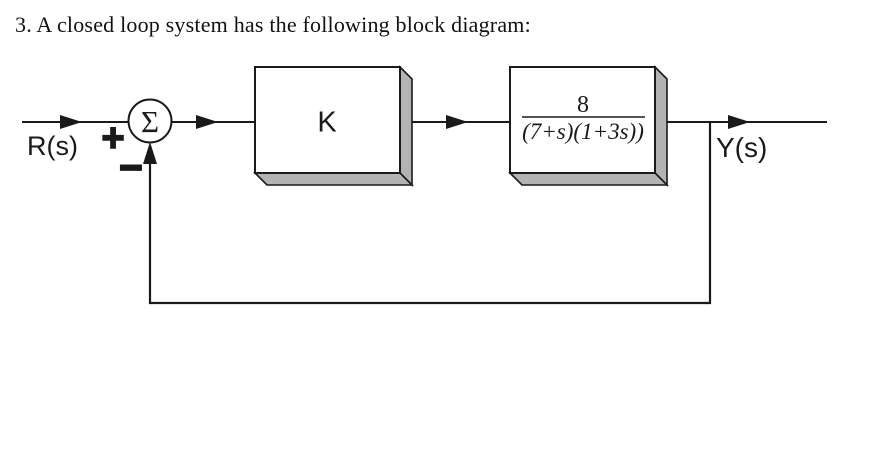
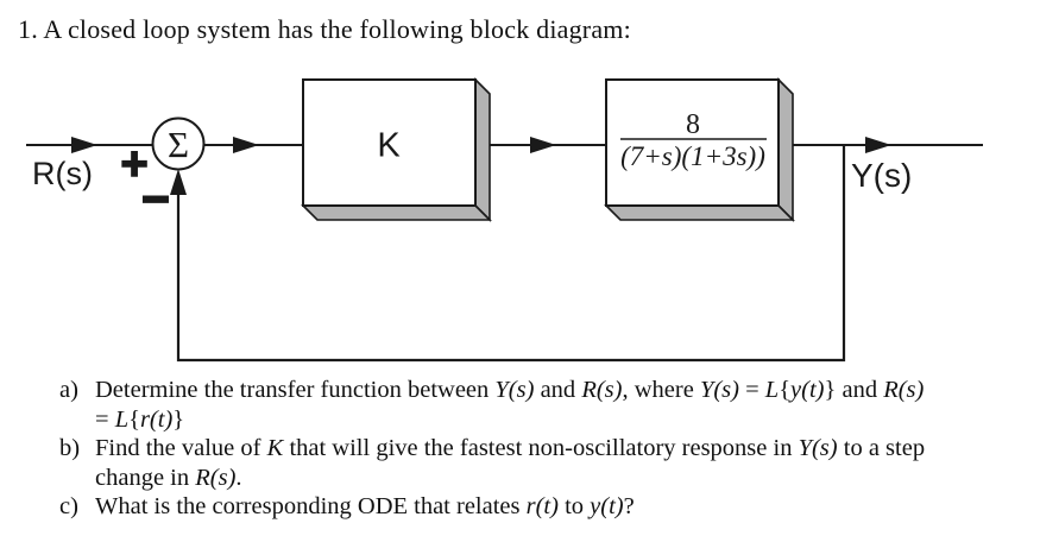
- 3. A closed loop system has the following block diagram:
+ 1. A closed loop system has the following block diagram:
  Σ
  +
  −
  R(s)
  K
  8
  (7+s)(1+3s))
  Y(s)
+ a) Determine the transfer function between Y(s) and R(s), where Y(s) = L{y(t)} and R(s)
+ = L{r(t)}
+ b) Find the value of K that will give the fastest non-oscillatory response in Y(s) to a step
+ change in R(s).
+ c) What is the corresponding ODE that relates r(t) to y(t)?
